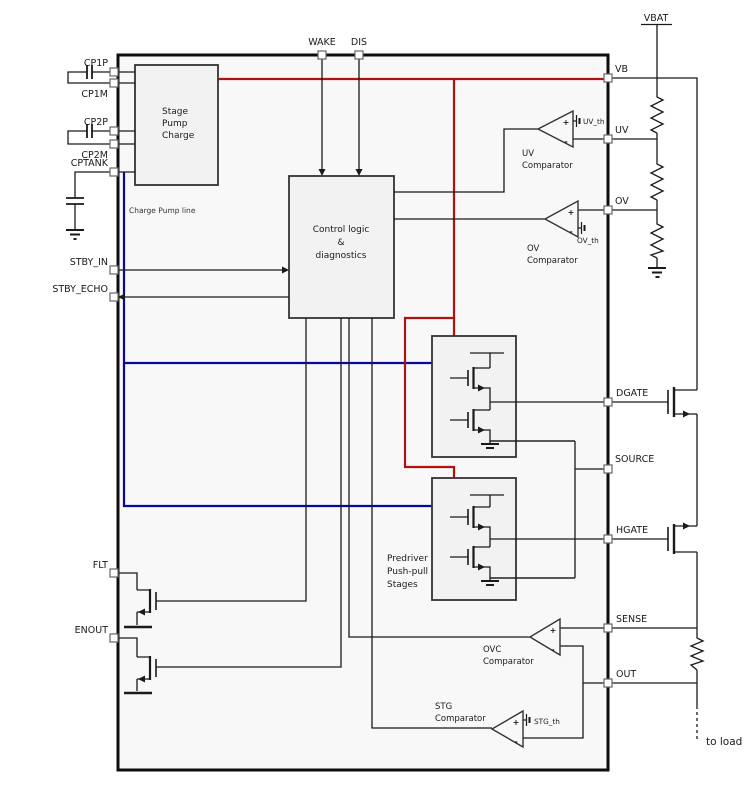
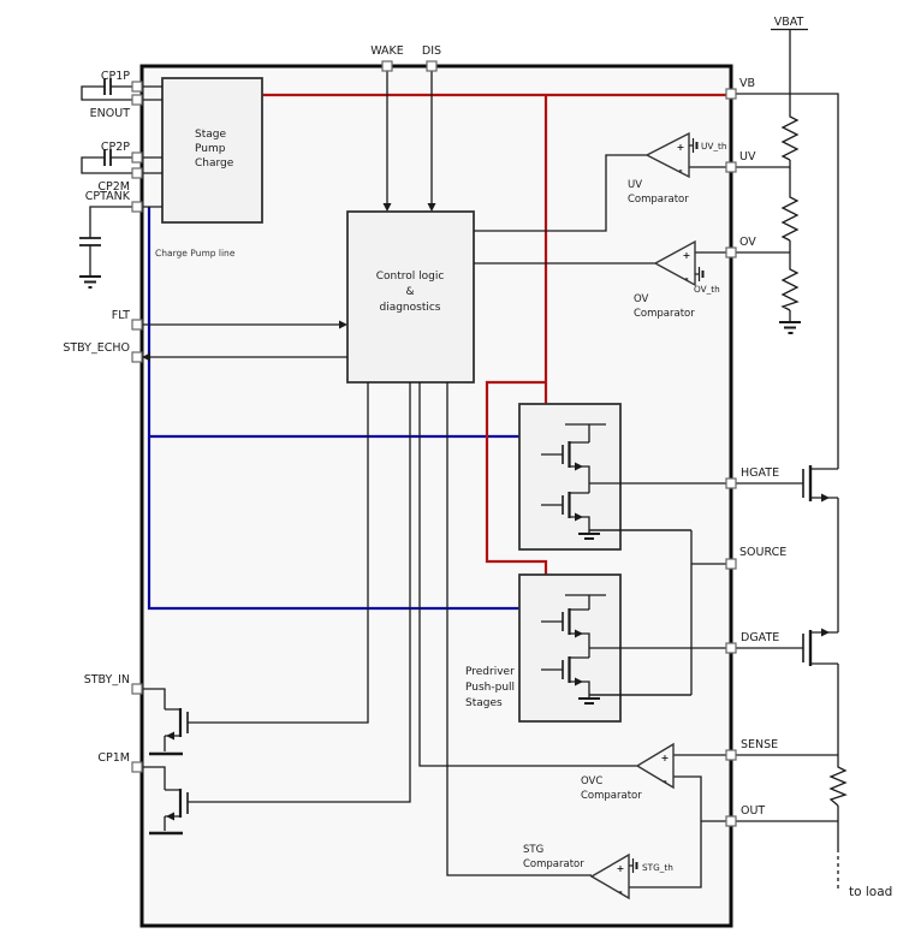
  WAKE
  DIS
  CP1P
- CP1M
+ ENOUT
  CP2P
  CP2M
  CPTANK
- STBY_IN
+ FLT
  STBY_ECHO
- FLT
+ STBY_IN
- ENOUT
+ CP1M
  VB
  UV
  OV
- DGATE
+ HGATE
  SOURCE
- HGATE
+ DGATE
  SENSE
  OUT
  VBAT
  to load
  Stage
  Pump
  Charge
  Control logic
  &
  diagnostics
  Predriver
  Push-pull
  Stages
  UV
  Comparator
  OV
  Comparator
  OVC
  Comparator
  STG
  Comparator
  UV_th
  OV_th
  STG_th
  +
  -
  +
  -
  +
  -
  +
  -
  Charge Pump line
